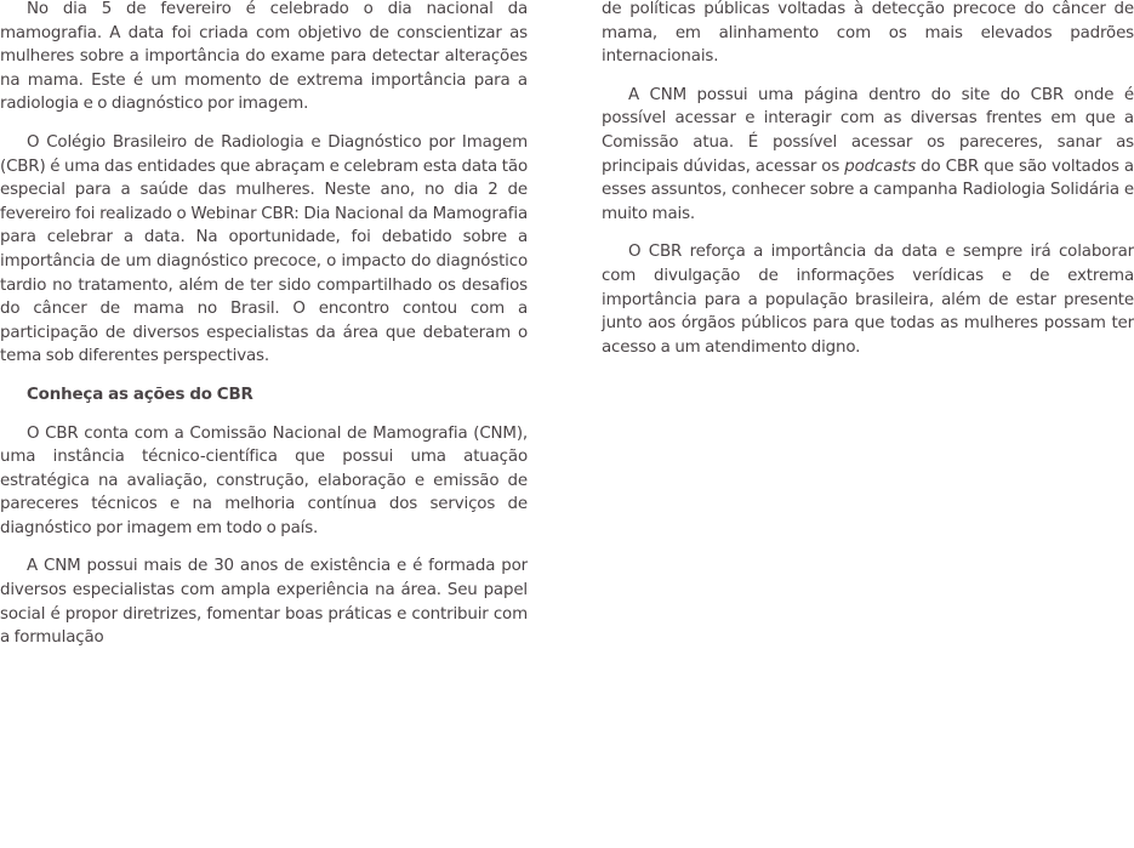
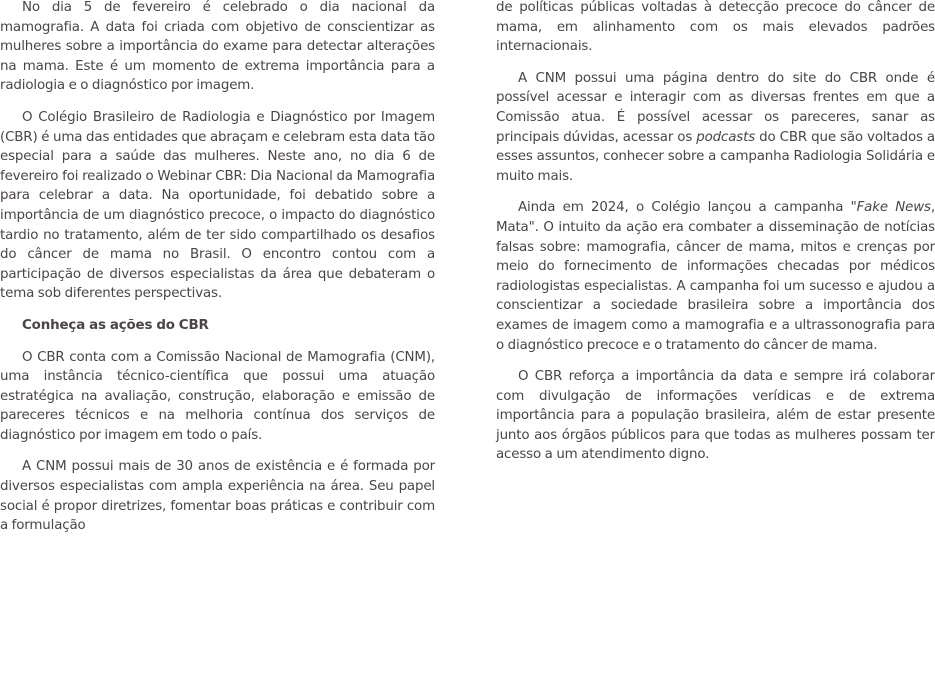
  No dia 5 de fevereiro é celebrado o dia nacional da mamografia. A data foi criada com objetivo de conscientizar as mulheres sobre a importância do exame para detectar alterações na mama. Este é um momento de extrema importância para a radiologia e o diagnóstico por imagem.
- O Colégio Brasileiro de Radiologia e Diagnóstico por Imagem (CBR) é uma das entidades que abraçam e celebram esta data tão especial para a saúde das mulheres. Neste ano, no dia 2 de fevereiro foi realizado o Webinar CBR: Dia Nacional da Mamografia para celebrar a data. Na oportunidade, foi debatido sobre a importância de um diagnóstico precoce, o impacto do diagnóstico tardio no tratamento, além de ter sido compartilhado os desafios do câncer de mama no Brasil. O encontro contou com a participação de diversos especialistas da área que debateram o tema sob diferentes perspectivas.
+ O Colégio Brasileiro de Radiologia e Diagnóstico por Imagem (CBR) é uma das entidades que abraçam e celebram esta data tão especial para a saúde das mulheres. Neste ano, no dia 6 de fevereiro foi realizado o Webinar CBR: Dia Nacional da Mamografia para celebrar a data. Na oportunidade, foi debatido sobre a importância de um diagnóstico precoce, o impacto do diagnóstico tardio no tratamento, além de ter sido compartilhado os desafios do câncer de mama no Brasil. O encontro contou com a participação de diversos especialistas da área que debateram o tema sob diferentes perspectivas.
  Conheça as ações do CBR
  O CBR conta com a Comissão Nacional de Mamografia (CNM), uma instância técnico-científica que possui uma atuação estratégica na avaliação, construção, elaboração e emissão de pareceres técnicos e na melhoria contínua dos serviços de diagnóstico por imagem em todo o país.
  A CNM possui mais de 30 anos de existência e é formada por diversos especialistas com ampla experiência na área. Seu papel social é propor diretrizes, fomentar boas práticas e contribuir com a formulação
  de políticas públicas voltadas à detecção precoce do câncer de mama, em alinhamento com os mais elevados padrões internacionais.
  A CNM possui uma página dentro do site do CBR onde é possível acessar e interagir com as diversas frentes em que a Comissão atua. É possível acessar os pareceres, sanar as principais dúvidas, acessar os podcasts do CBR que são voltados a esses assuntos, conhecer sobre a campanha Radiologia Solidária e muito mais.
+ Ainda em 2024, o Colégio lançou a campanha "Fake News, Mata". O intuito da ação era combater a disseminação de notícias falsas sobre: mamografia, câncer de mama, mitos e crenças por meio do fornecimento de informações checadas por médicos radiologistas especialistas. A campanha foi um sucesso e ajudou a conscientizar a sociedade brasileira sobre a importância dos exames de imagem como a mamografia e a ultrassonografia para o diagnóstico precoce e o tratamento do câncer de mama.
  O CBR reforça a importância da data e sempre irá colaborar com divulgação de informações verídicas e de extrema importância para a população brasileira, além de estar presente junto aos órgãos públicos para que todas as mulheres possam ter acesso a um atendimento digno.
